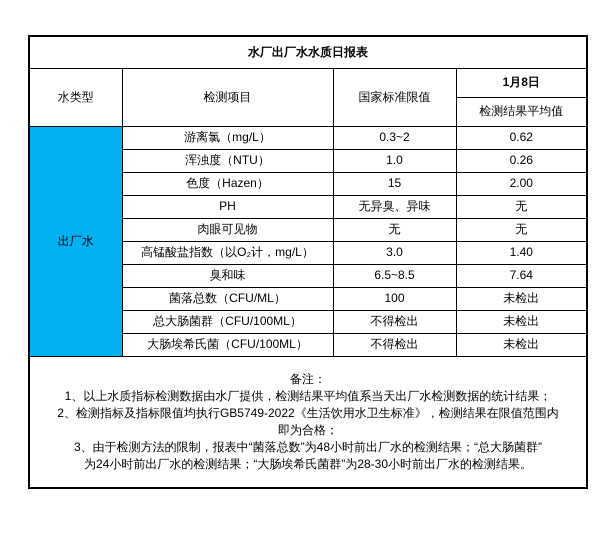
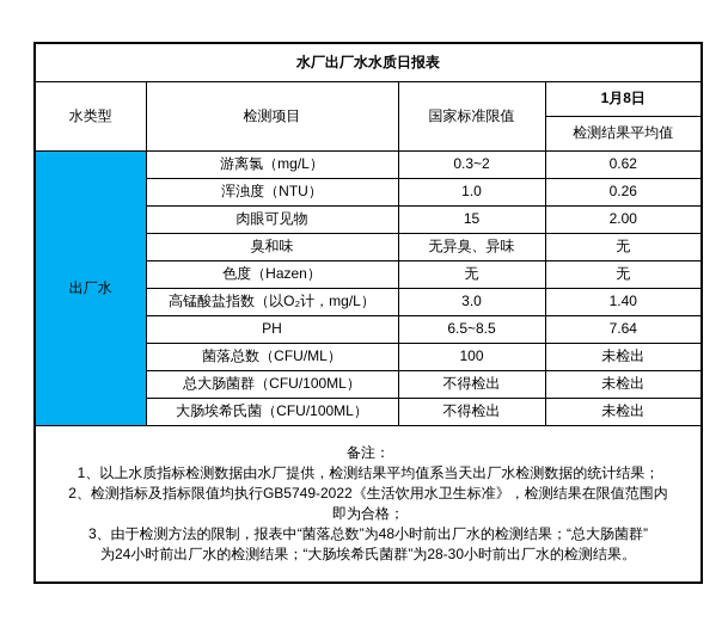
  水厂出厂水水质日报表
  水类型	检测项目	国家标准限值	1月8日
  检测结果平均值
  出厂水	游离氯（mg/L）	0.3~2	0.62
  浑浊度（NTU）	1.0	0.26
- 色度（Hazen）	15	2.00
+ 肉眼可见物	15	2.00
- PH	无异臭、异味	无
+ 臭和味	无异臭、异味	无
- 肉眼可见物	无	无
+ 色度（Hazen）	无	无
  高锰酸盐指数（以O₂计，mg/L）	3.0	1.40
- 臭和味	6.5~8.5	7.64
+ PH	6.5~8.5	7.64
  菌落总数（CFU/ML）	100	未检出
  总大肠菌群（CFU/100ML）	不得检出	未检出
  大肠埃希氏菌（CFU/100ML）	不得检出	未检出
  备注：1、以上水质指标检测数据由水厂提供，检测结果平均值系当天出厂水检测数据的统计结果；2、检测指标及指标限值均执行GB5749-2022《生活饮用水卫生标准》，检测结果在限值范围内即为合格；3、由于检测方法的限制，报表中“菌落总数”为48小时前出厂水的检测结果；“总大肠菌群”为24小时前出厂水的检测结果；“大肠埃希氏菌群”为28-30小时前出厂水的检测结果。
